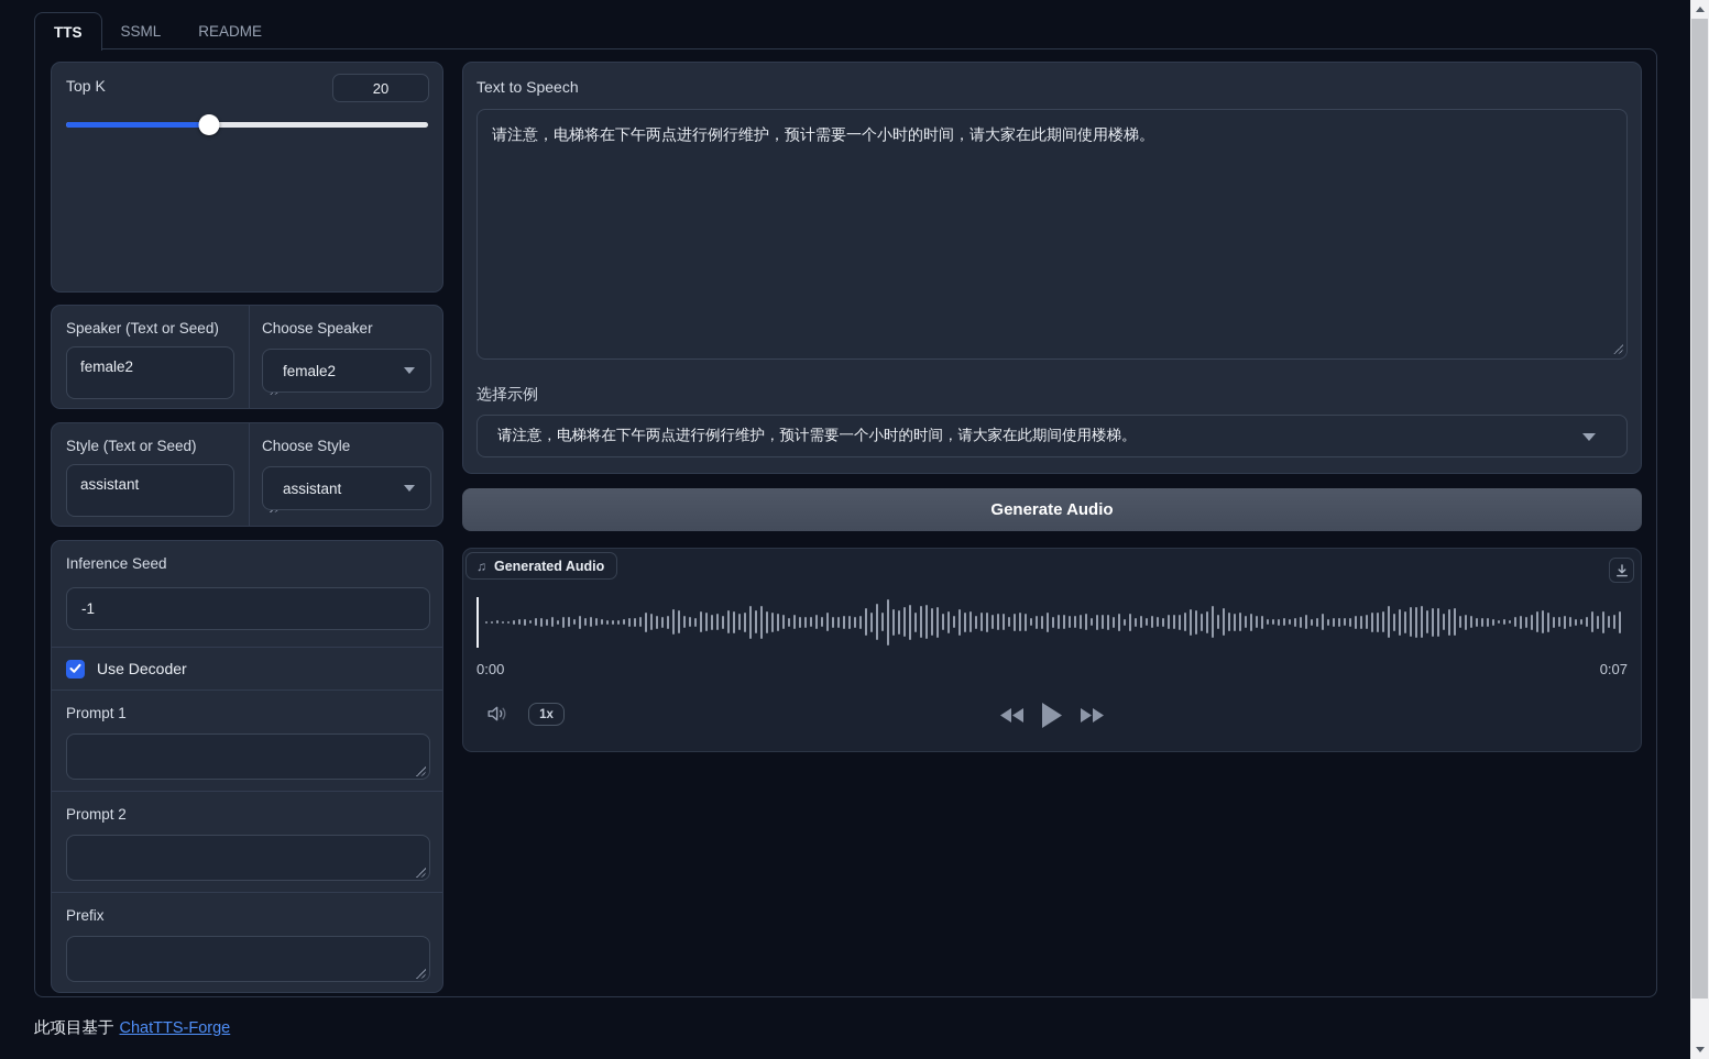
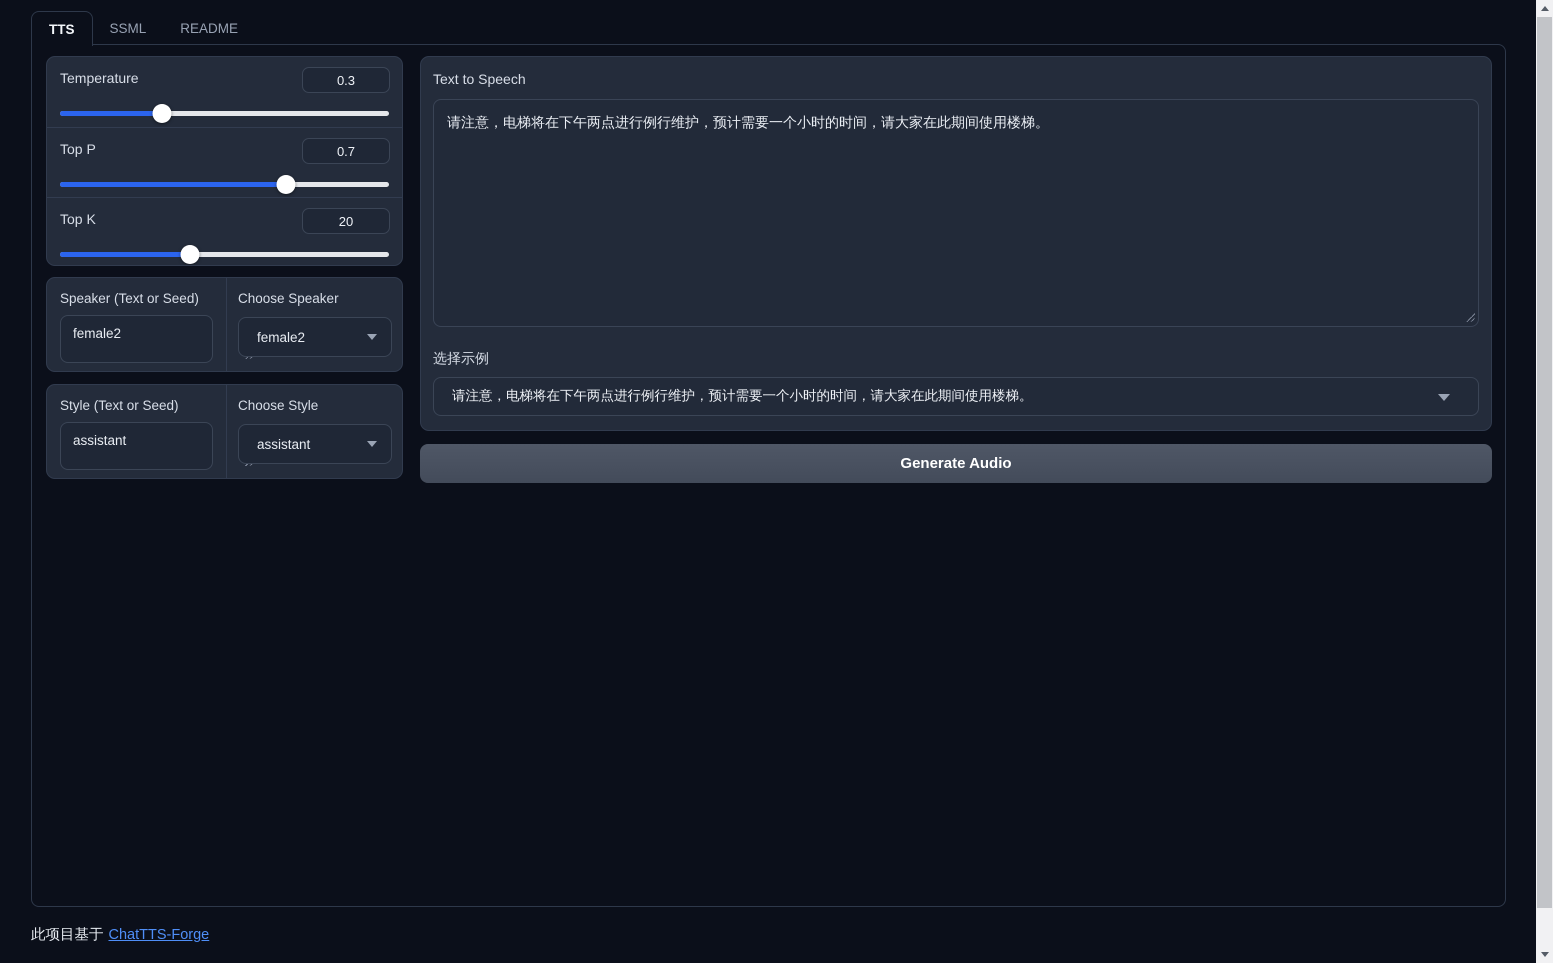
  TTS
  SSML
  README
+ Temperature
+ 0.3
+ Top P
+ 0.7
  Top K
  20
  Speaker (Text or Seed)
  female2
  Choose Speaker
  female2
  Style (Text or Seed)
  assistant
  Choose Style
  assistant
- Inference Seed
- -1
- Use Decoder
- Prompt 1
- Prompt 2
- Prefix
  Text to Speech
  请注意，电梯将在下午两点进行例行维护，预计需要一个小时的时间，请大家在此期间使用楼梯。
  选择示例
  请注意，电梯将在下午两点进行例行维护，预计需要一个小时的时间，请大家在此期间使用楼梯。
  Generate Audio
- ♫
- Generated Audio
- 0:00
- 0:07
- 1x
  此项目基于 ChatTTS-Forge
